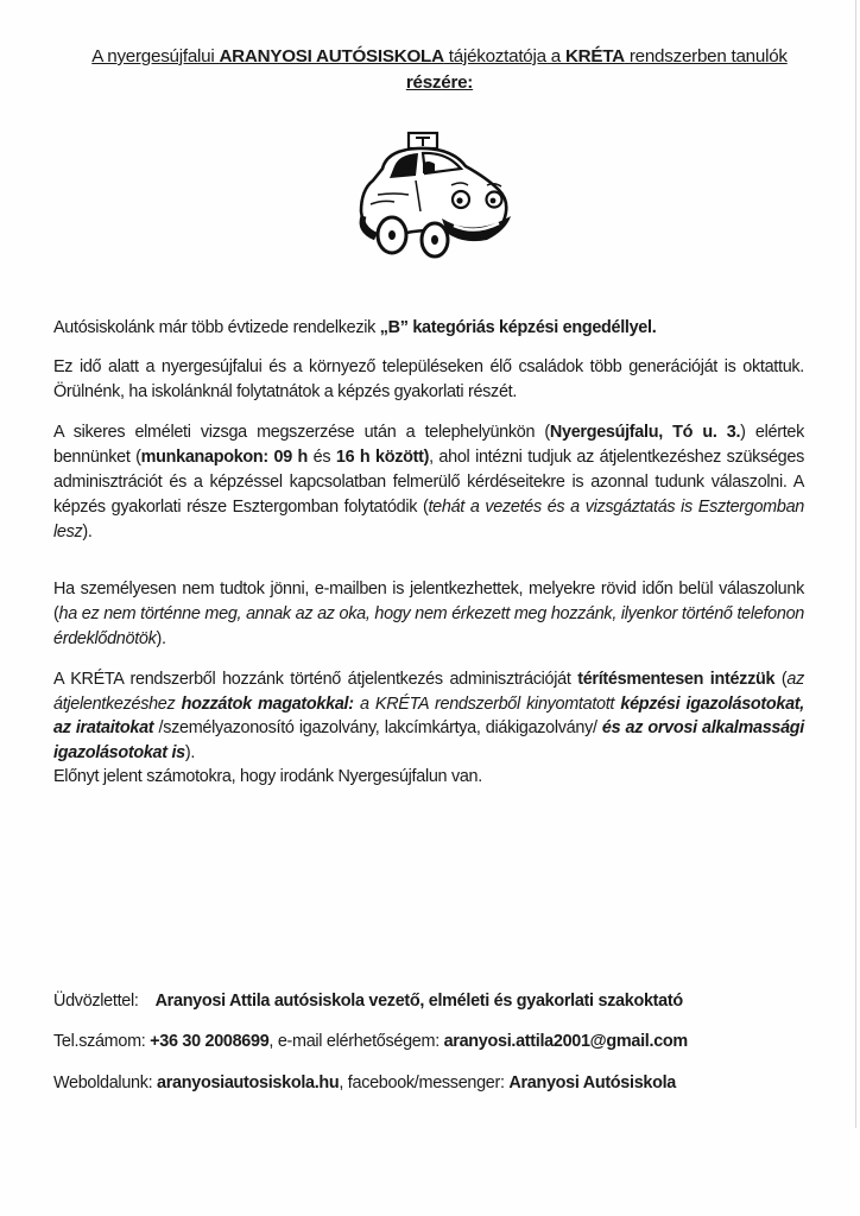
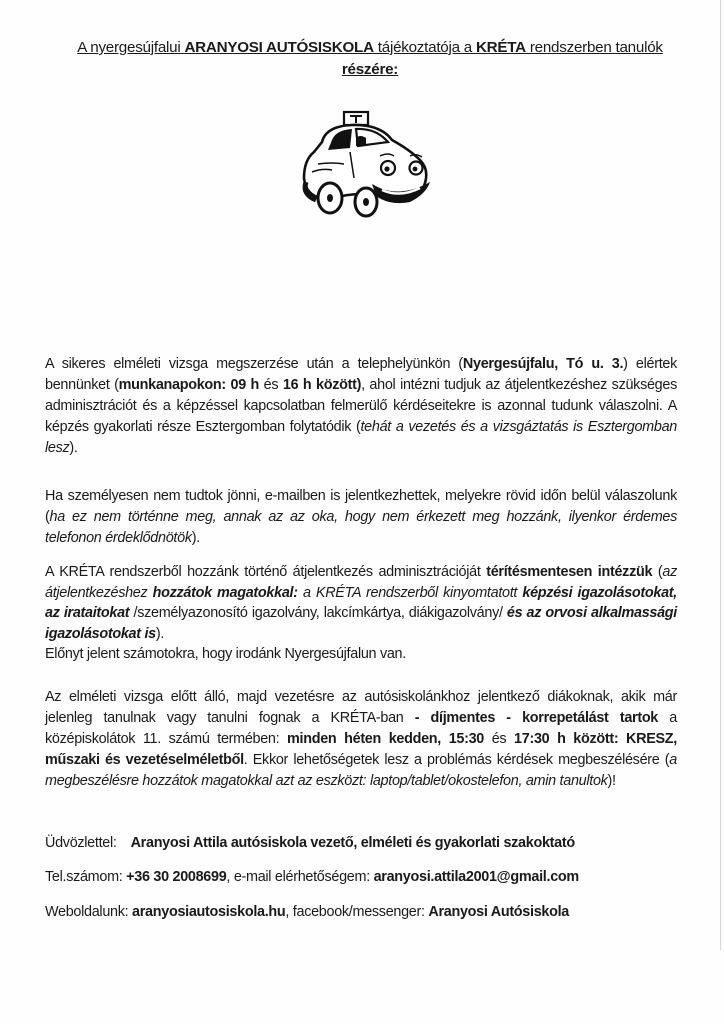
  A nyergesújfalui ARANYOSI AUTÓSISKOLA tájékoztatója a KRÉTA rendszerben tanulók
  részére:
- Autósiskolánk már több évtizede rendelkezik „B” kategóriás képzési engedéllyel.
- Ez idő alatt a nyergesújfalui és a környező településeken élő családok több generációját is oktattuk. Örülnénk, ha iskolánknál folytatnátok a képzés gyakorlati részét.
  A sikeres elméleti vizsga megszerzése után a telephelyünkön (Nyergesújfalu, Tó u. 3.) elértek bennünket (munkanapokon: 09 h és 16 h között), ahol intézni tudjuk az átjelentkezéshez szükséges adminisztrációt és a képzéssel kapcsolatban felmerülő kérdéseitekre is azonnal tudunk válaszolni. A képzés gyakorlati része Esztergomban folytatódik (tehát a vezetés és a vizsgáztatás is Esztergomban lesz).
- Ha személyesen nem tudtok jönni, e-mailben is jelentkezhettek, melyekre rövid időn belül válaszolunk (ha ez nem történne meg, annak az az oka, hogy nem érkezett meg hozzánk, ilyenkor történő telefonon érdeklődnötök).
+ Ha személyesen nem tudtok jönni, e-mailben is jelentkezhettek, melyekre rövid időn belül válaszolunk (ha ez nem történne meg, annak az az oka, hogy nem érkezett meg hozzánk, ilyenkor érdemes telefonon érdeklődnötök).
  A KRÉTA rendszerből hozzánk történő átjelentkezés adminisztrációját térítésmentesen intézzük (az átjelentkezéshez hozzátok magatokkal: a KRÉTA rendszerből kinyomtatott képzési igazolásotokat, az irataitokat /személyazonosító igazolvány, lakcímkártya, diákigazolvány/ és az orvosi alkalmassági igazolásotokat is).
  Előnyt jelent számotokra, hogy irodánk Nyergesújfalun van.
+ Az elméleti vizsga előtt álló, majd vezetésre az autósiskolánkhoz jelentkező diákoknak, akik már jelenleg tanulnak vagy tanulni fognak a KRÉTA-ban - díjmentes - korrepetálást tartok a középiskolátok 11. számú termében: minden héten kedden, 15:30 és 17:30 h között: KRESZ, műszaki és vezetéselméletből. Ekkor lehetőségetek lesz a problémás kérdések megbeszélésére (a megbeszélésre hozzátok magatokkal azt az eszközt: laptop/tablet/okostelefon, amin tanultok)!
  Üdvözlettel: Aranyosi Attila autósiskola vezető, elméleti és gyakorlati szakoktató
  Tel.számom: +36 30 2008699, e-mail elérhetőségem: aranyosi.attila2001@gmail.com
  Weboldalunk: aranyosiautosiskola.hu, facebook/messenger: Aranyosi Autósiskola
